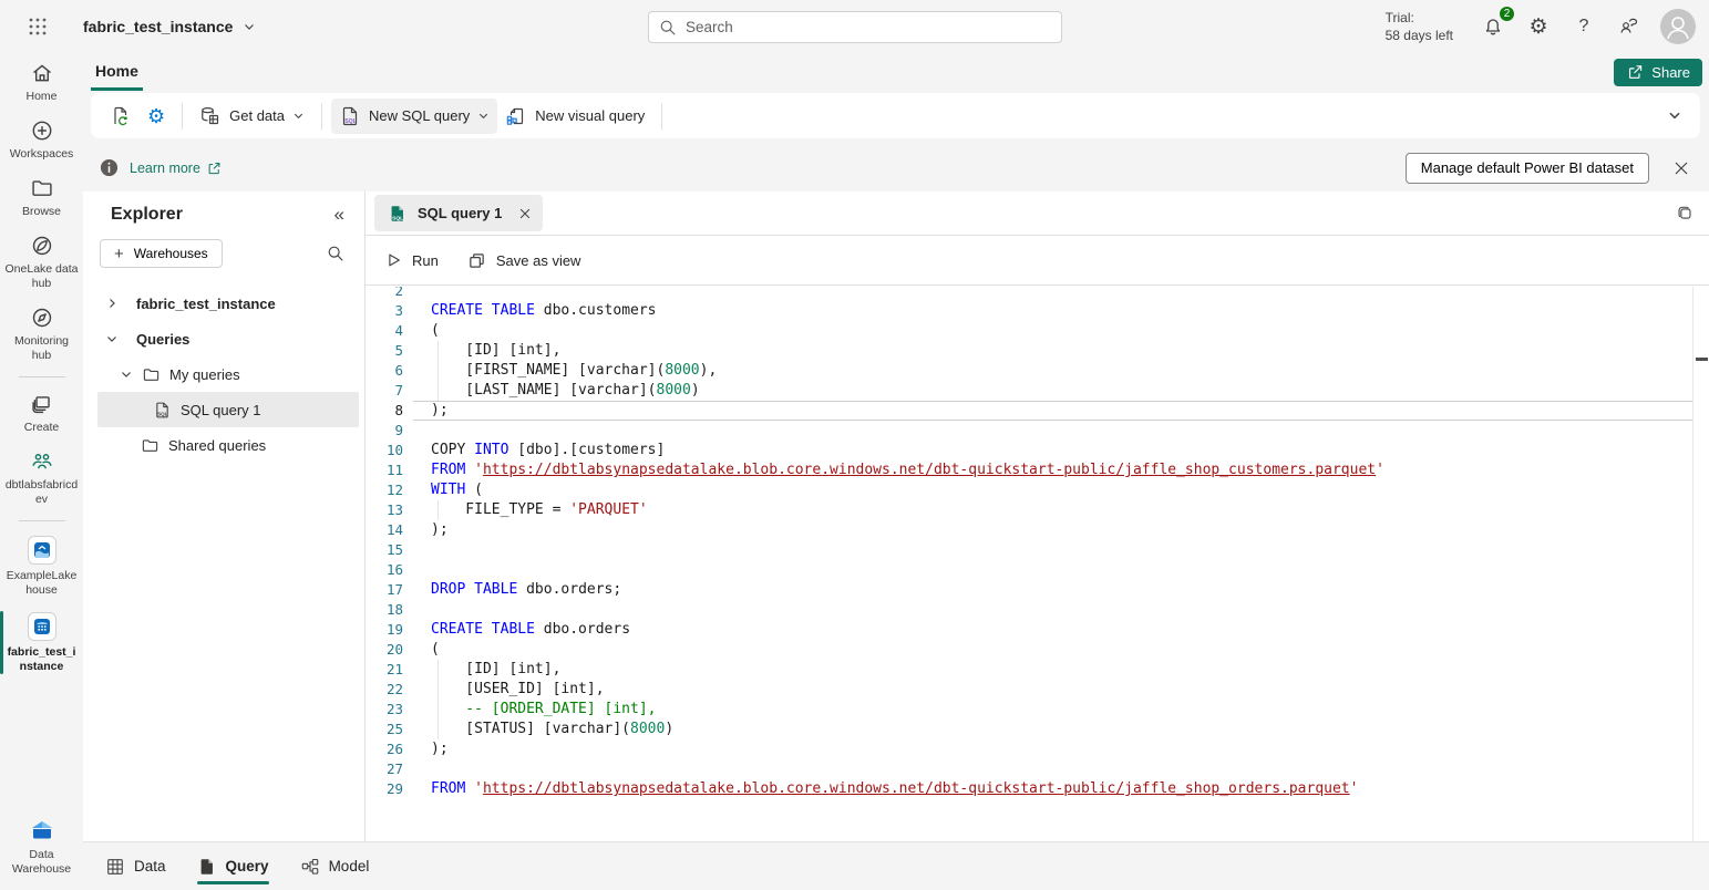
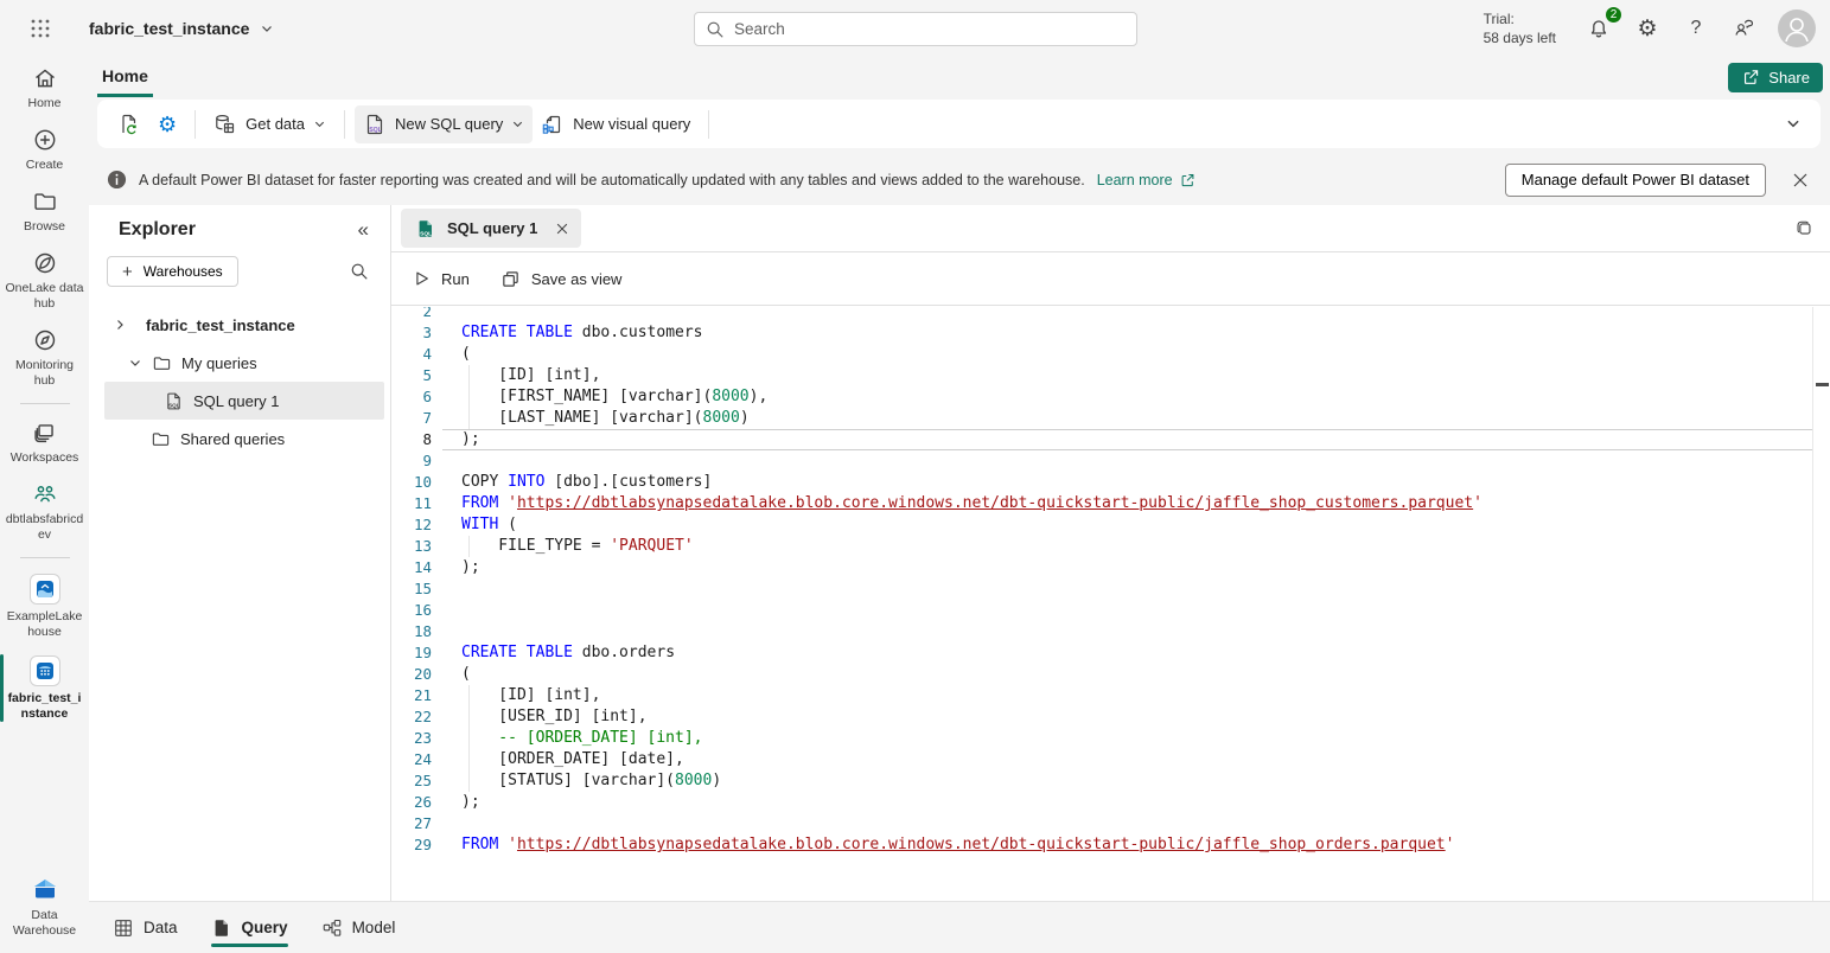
  fabric_test_instance
  Search
  Trial:
  58 days left
  2
  ⚙
  ?
  Home
- Workspaces
+ Create
  Browse
  OneLake data hub
  Monitoring hub
- Create
+ Workspaces
  dbtlabsfabricdev
  ExampleLakehouse
  fabric_test_instance
  Data Warehouse
  Home
  Share
  ⚙
  Get data
  New SQL query
  New visual query
+ A default Power BI dataset for faster reporting was created and will be automatically updated with any tables and views added to the warehouse.
  Learn more
  Manage default Power BI dataset
  Explorer
  «
  +
  Warehouses
  fabric_test_instance
- Queries
  My queries
  SQL query 1
  Shared queries
  SQL query 1
  Run
  Save as view
  2
  3
  CREATE TABLE dbo.customers
  4
  (
  5
  [ID] [int],
  6
  [FIRST_NAME] [varchar](8000),
  7
  [LAST_NAME] [varchar](8000)
  8
  );
  9
  10
  COPY INTO [dbo].[customers]
  11
  FROM 'https://dbtlabsynapsedatalake.blob.core.windows.net/dbt-quickstart-public/jaffle_shop_customers.parquet'
  12
  WITH (
  13
  FILE_TYPE = 'PARQUET'
  14
  );
  15
  16
- 17
- DROP TABLE dbo.orders;
  18
  19
  CREATE TABLE dbo.orders
  20
  (
  21
  [ID] [int],
  22
  [USER_ID] [int],
  23
  -- [ORDER_DATE] [int],
+ 24
+ [ORDER_DATE] [date],
  25
  [STATUS] [varchar](8000)
  26
  );
  27
  29
  FROM 'https://dbtlabsynapsedatalake.blob.core.windows.net/dbt-quickstart-public/jaffle_shop_orders.parquet'
  Data
  Query
  Model
